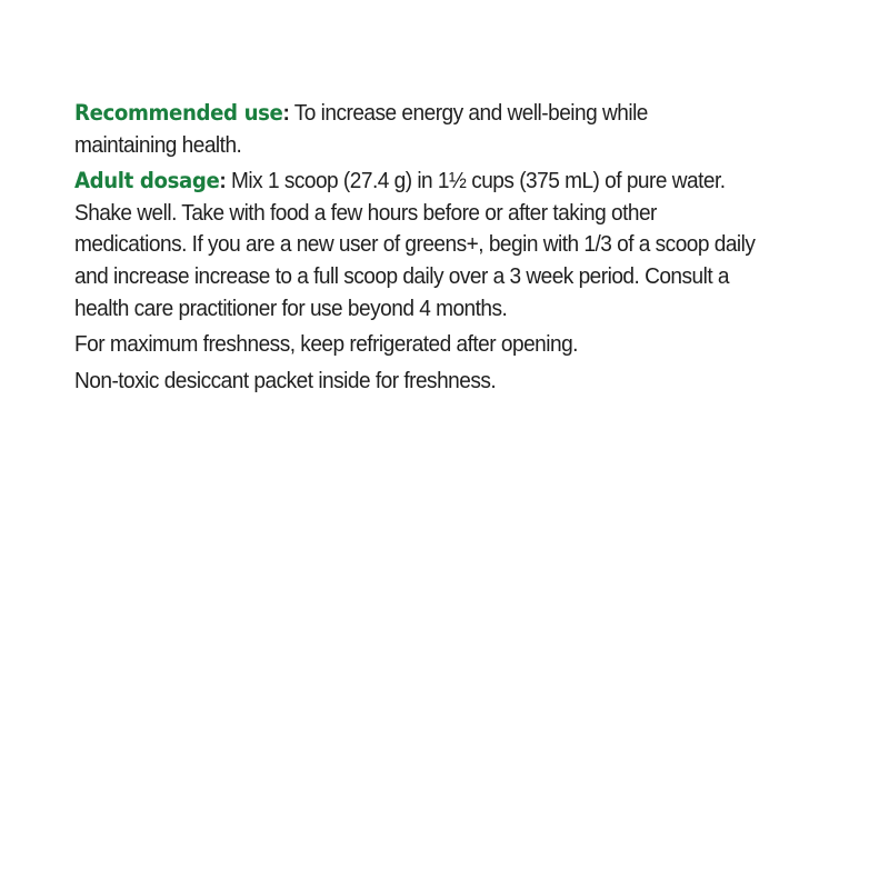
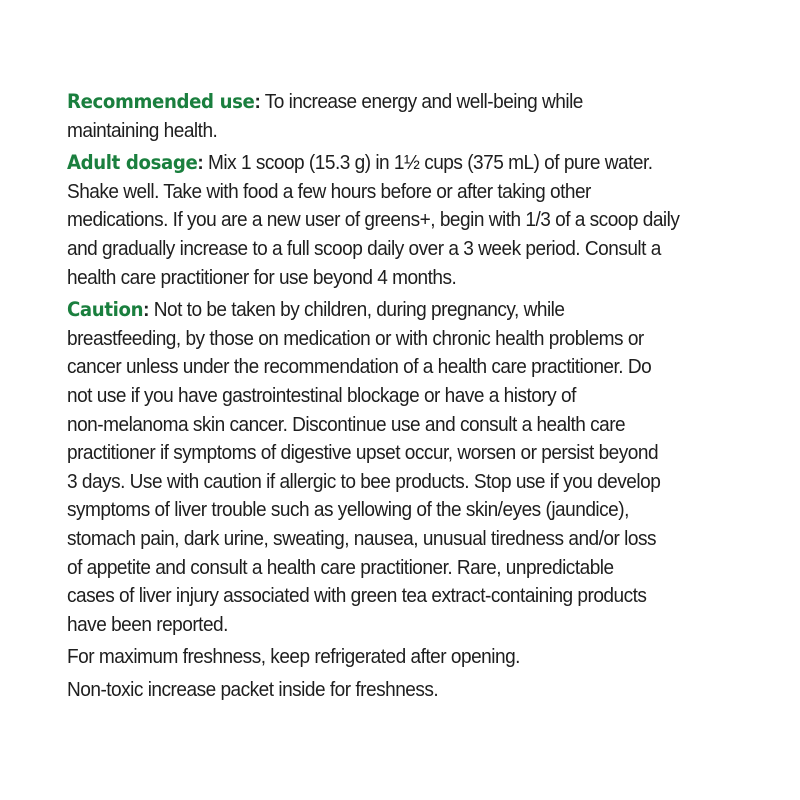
  Recommended use: To increase energy and well-being while
  maintaining health.
- Adult dosage: Mix 1 scoop (27.4 g) in 1½ cups (375 mL) of pure water.
+ Adult dosage: Mix 1 scoop (15.3 g) in 1½ cups (375 mL) of pure water.
  Shake well. Take with food a few hours before or after taking other
  medications. If you are a new user of greens+, begin with 1/3 of a scoop daily
- and increase increase to a full scoop daily over a 3 week period. Consult a
+ and gradually increase to a full scoop daily over a 3 week period. Consult a
  health care practitioner for use beyond 4 months.
+ Caution: Not to be taken by children, during pregnancy, while
+ breastfeeding, by those on medication or with chronic health problems or
+ cancer unless under the recommendation of a health care practitioner. Do
+ not use if you have gastrointestinal blockage or have a history of
+ non-melanoma skin cancer. Discontinue use and consult a health care
+ practitioner if symptoms of digestive upset occur, worsen or persist beyond
+ 3 days. Use with caution if allergic to bee products. Stop use if you develop
+ symptoms of liver trouble such as yellowing of the skin/eyes (jaundice),
+ stomach pain, dark urine, sweating, nausea, unusual tiredness and/or loss
+ of appetite and consult a health care practitioner. Rare, unpredictable
+ cases of liver injury associated with green tea extract-containing products
+ have been reported.
  For maximum freshness, keep refrigerated after opening.
- Non-toxic desiccant packet inside for freshness.
+ Non-toxic increase packet inside for freshness.
